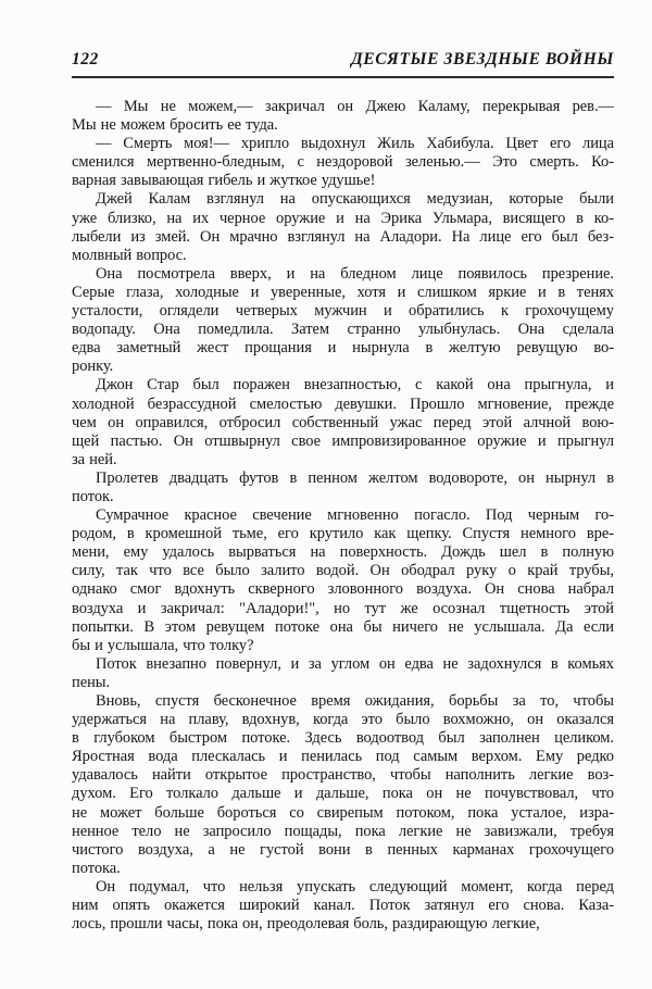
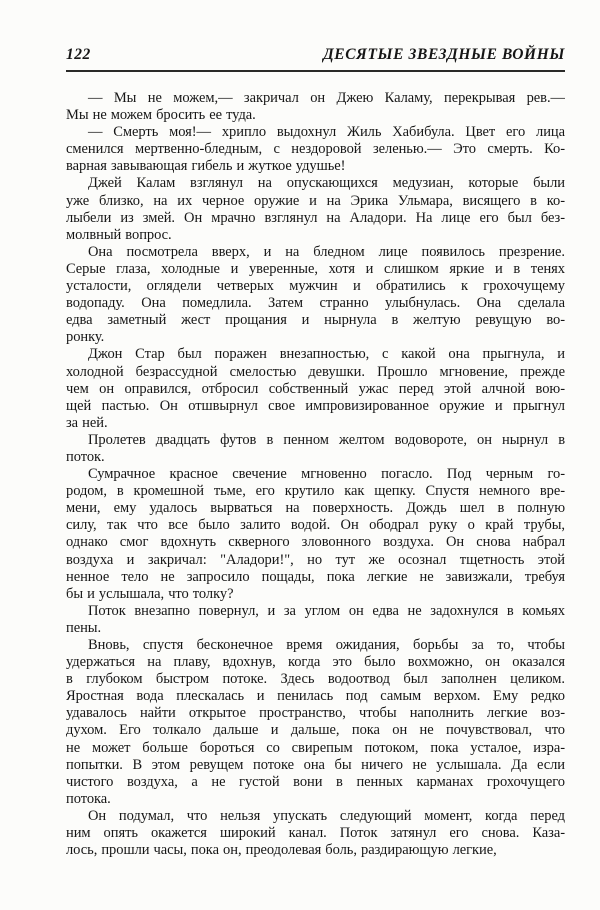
  122
  ДЕСЯТЫЕ ЗВЕЗДНЫЕ ВОЙНЫ
  — Мы не можем,— закричал он Джею Каламу, перекрывая рев.—
  Мы не можем бросить ее туда.
  — Смерть моя!— хрипло выдохнул Жиль Хабибула. Цвет его лица
  сменился мертвенно-бледным, с нездоровой зеленью.— Это смерть. Ко-
  варная завывающая гибель и жуткое удушье!
  Джей Калам взглянул на опускающихся медузиан, которые были
  уже близко, на их черное оружие и на Эрика Ульмара, висящего в ко-
  лыбели из змей. Он мрачно взглянул на Аладори. На лице его был без-
  молвный вопрос.
  Она посмотрела вверх, и на бледном лице появилось презрение.
  Серые глаза, холодные и уверенные, хотя и слишком яркие и в тенях
  усталости, оглядели четверых мужчин и обратились к грохочущему
  водопаду. Она помедлила. Затем странно улыбнулась. Она сделала
  едва заметный жест прощания и нырнула в желтую ревущую во-
  ронку.
  Джон Стар был поражен внезапностью, с какой она прыгнула, и
  холодной безрассудной смелостью девушки. Прошло мгновение, прежде
  чем он оправился, отбросил собственный ужас перед этой алчной вою-
  щей пастью. Он отшвырнул свое импровизированное оружие и прыгнул
  за ней.
  Пролетев двадцать футов в пенном желтом водовороте, он нырнул в
  поток.
  Сумрачное красное свечение мгновенно погасло. Под черным го-
  родом, в кромешной тьме, его крутило как щепку. Спустя немного вре-
  мени, ему удалось вырваться на поверхность. Дождь шел в полную
  силу, так что все было залито водой. Он ободрал руку о край трубы,
  однако смог вдохнуть скверного зловонного воздуха. Он снова набрал
  воздуха и закричал: "Аладори!", но тут же осознал тщетность этой
- попытки. В этом ревущем потоке она бы ничего не услышала. Да если
+ ненное тело не запросило пощады, пока легкие не завизжали, требуя
  бы и услышала, что толку?
  Поток внезапно повернул, и за углом он едва не задохнулся в комьях
  пены.
  Вновь, спустя бесконечное время ожидания, борьбы за то, чтобы
  удержаться на плаву, вдохнув, когда это было вохможно, он оказался
  в глубоком быстром потоке. Здесь водоотвод был заполнен целиком.
  Яростная вода плескалась и пенилась под самым верхом. Ему редко
  удавалось найти открытое пространство, чтобы наполнить легкие воз-
  духом. Его толкало дальше и дальше, пока он не почувствовал, что
  не может больше бороться со свирепым потоком, пока усталое, изра-
- ненное тело не запросило пощады, пока легкие не завизжали, требуя
+ попытки. В этом ревущем потоке она бы ничего не услышала. Да если
  чистого воздуха, а не густой вони в пенных карманах грохочущего
  потока.
  Он подумал, что нельзя упускать следующий момент, когда перед
  ним опять окажется широкий канал. Поток затянул его снова. Каза-
  лось, прошли часы, пока он, преодолевая боль, раздирающую легкие,
